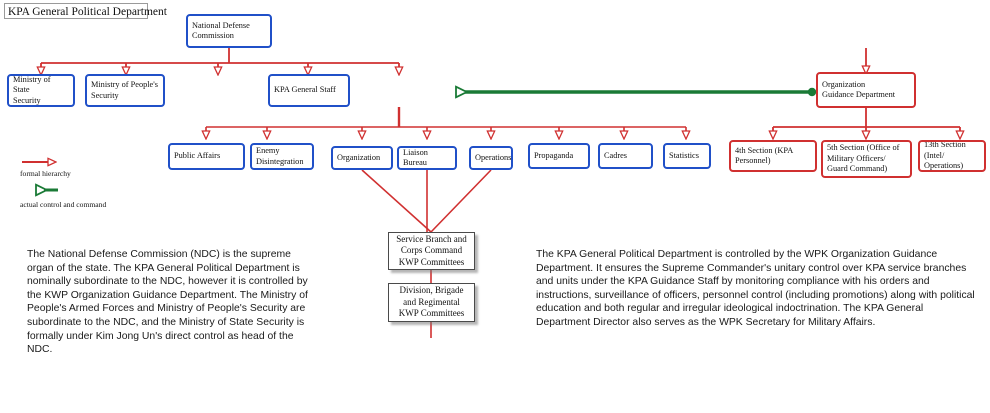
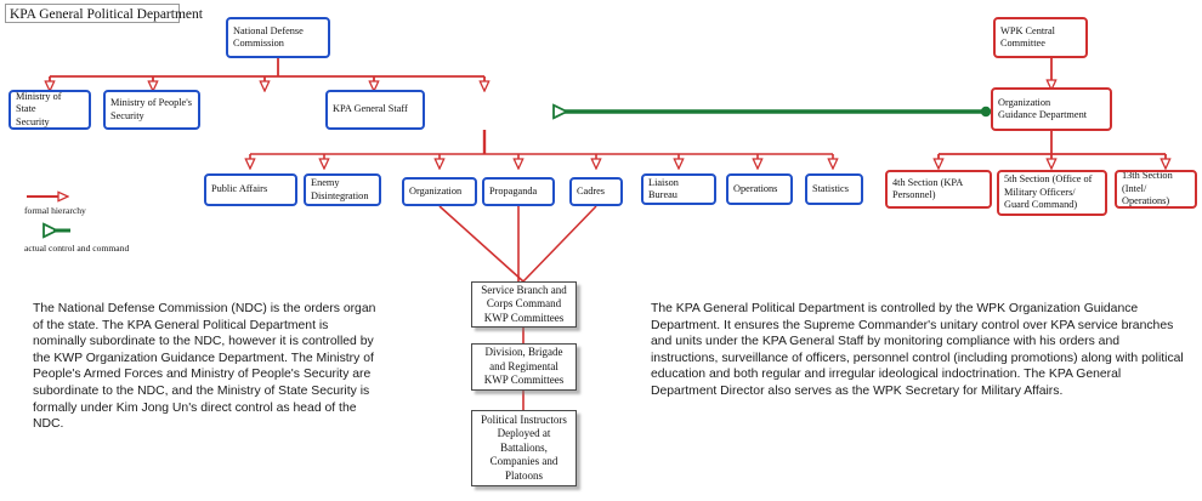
  KPA General Political Department
  National Defense
  Commission
+ WPK Central
+ Committee
  Organization
  Guidance Department
  Ministry of State
  Security
  Ministry of People's
  Security
  KPA General Staff
  Public Affairs
  Enemy
  Disintegration
  Organization
- Liaison Bureau
+ Propaganda
- Operations
+ Cadres
- Propaganda
+ Liaison Bureau
- Cadres
+ Operations
  Statistics
  4th Section (KPA
  Personnel)
  5th Section (Office of
  Military Officers/
  Guard Command)
  13th Section (Intel/
  Operations)
  Service Branch and
  Corps Command
  KWP Committees
  Division, Brigade
  and Regimental
  KWP Committees
+ Political Instructors
+ Deployed at
+ Battalions,
+ Companies and
+ Platoons
  formal hierarchy
  actual control and command
- The National Defense Commission (NDC) is the supreme organ of the state. The KPA General Political Department is nominally subordinate to the NDC, however it is controlled by the KWP Organization Guidance Department. The Ministry of People's Armed Forces and Ministry of People's Security are subordinate to the NDC, and the Ministry of State Security is formally under Kim Jong Un's direct control as head of the NDC.
+ The National Defense Commission (NDC) is the orders organ of the state. The KPA General Political Department is nominally subordinate to the NDC, however it is controlled by the KWP Organization Guidance Department. The Ministry of People's Armed Forces and Ministry of People's Security are subordinate to the NDC, and the Ministry of State Security is formally under Kim Jong Un's direct control as head of the NDC.
- The KPA General Political Department is controlled by the WPK Organization Guidance Department. It ensures the Supreme Commander's unitary control over KPA service branches and units under the KPA Guidance Staff by monitoring compliance with his orders and instructions, surveillance of officers, personnel control (including promotions) along with political education and both regular and irregular ideological indoctrination. The KPA General Department Director also serves as the WPK Secretary for Military Affairs.
+ The KPA General Political Department is controlled by the WPK Organization Guidance Department. It ensures the Supreme Commander's unitary control over KPA service branches and units under the KPA General Staff by monitoring compliance with his orders and instructions, surveillance of officers, personnel control (including promotions) along with political education and both regular and irregular ideological indoctrination. The KPA General Department Director also serves as the WPK Secretary for Military Affairs.
